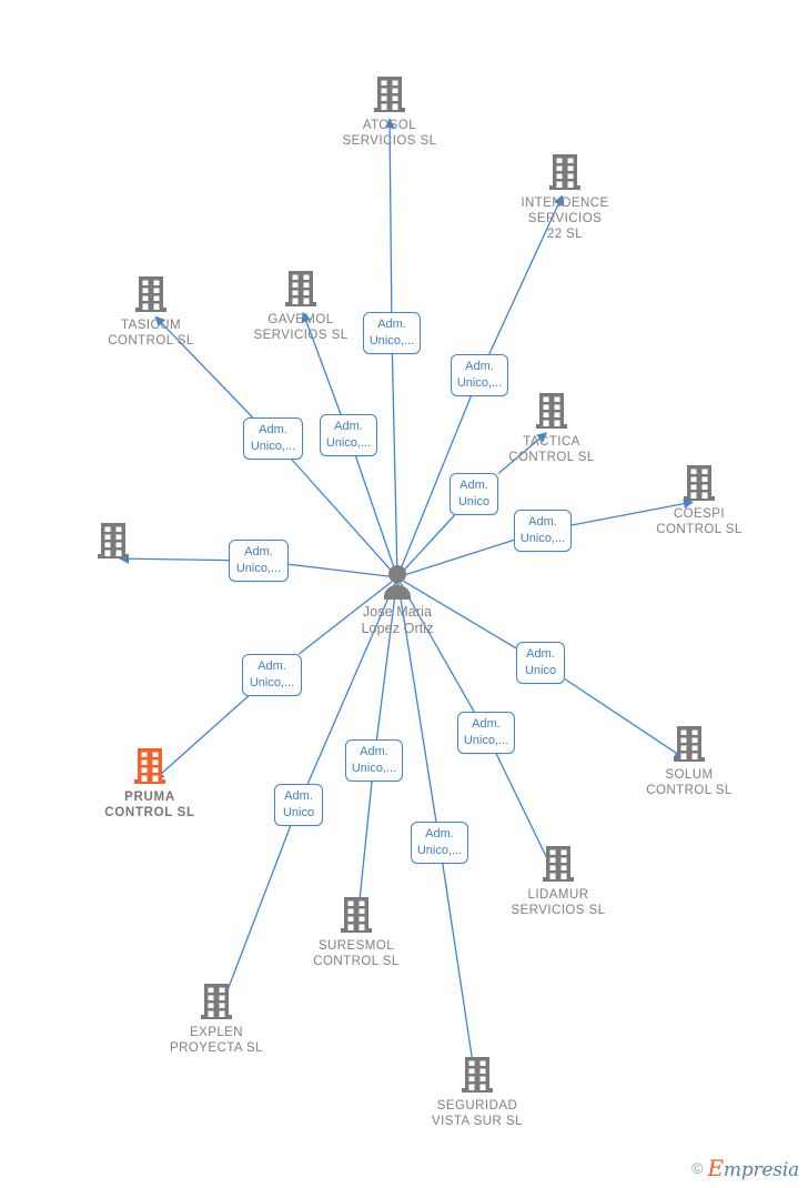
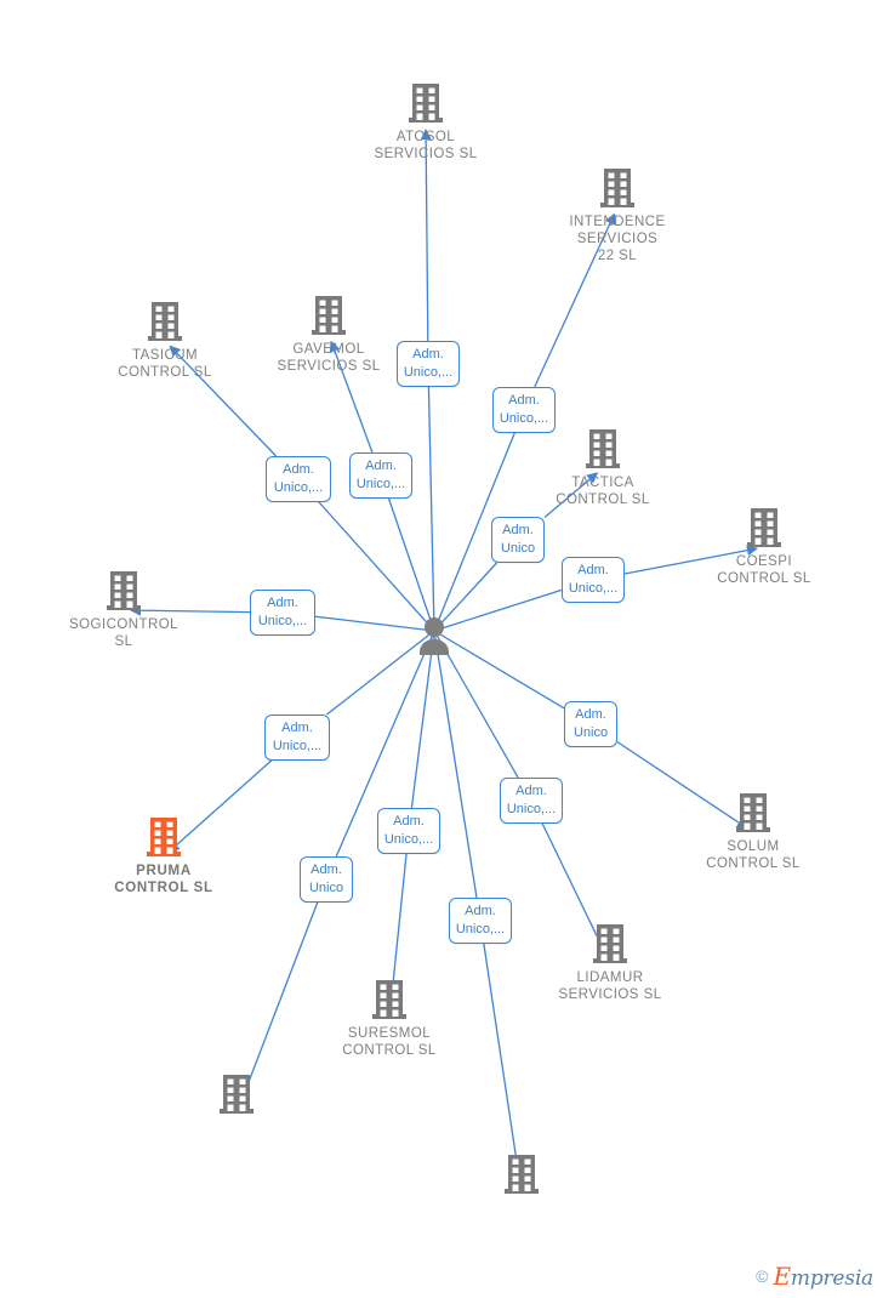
  ATOSOL
  SERVICIOS SL
  INTENDENCE
  SERVICIOS
  22 SL
  TASICUM
  CONTROL SL
  GAVEMOL
  SERVICIOS SL
  TACTICA
  CONTROL SL
  COESPI
  CONTROL SL
+ SOGICONTROL
+ SL
  PRUMA
  CONTROL SL
  SOLUM
  CONTROL SL
  LIDAMUR
  SERVICIOS SL
  SURESMOL
  CONTROL SL
- EXPLEN
- PROYECTA SL
- SEGURIDAD
- VISTA SUR SL
- Jose Maria
- Lopez Ortiz
  Adm.
  Unico,...
  Adm.
  Unico,...
  Adm.
  Unico,...
  Adm.
  Unico,...
  Adm.
  Unico
  Adm.
  Unico,...
  Adm.
  Unico,...
  Adm.
  Unico,...
  Adm.
  Unico
  Adm.
  Unico,...
  Adm.
  Unico,...
  Adm.
  Unico
  Adm.
  Unico,...
  ©
  Empresia
